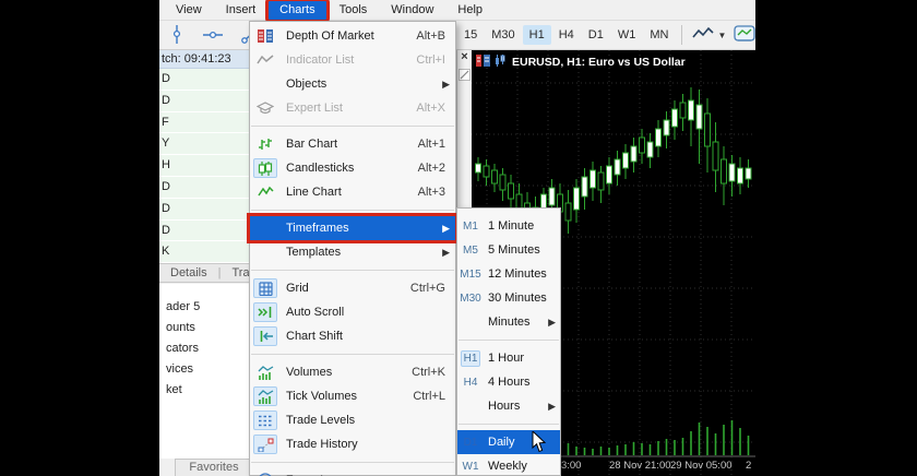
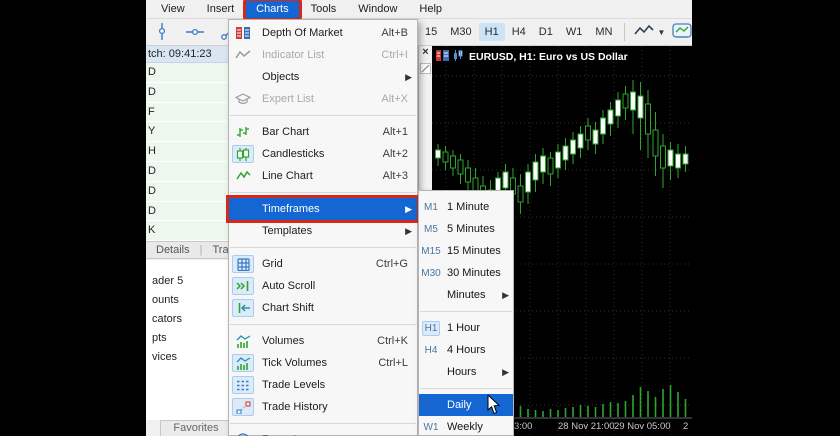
  View
  Insert
  Charts
  Tools
  Window
  Help
  15
  M30
  H1
  H4
  D1
  W1
  MN
  ▼
  tch: 09:41:23
  D
  D
  F
  Y
  H
  D
  D
  D
  K
  Details
  |
  Tra
  ader 5
  ounts
  cators
+ pts
  vices
- ket
  Favorites
  ×
  EURUSD, H1: Euro vs US Dollar
  28 Nov 21:00
  29 Nov 05:00
  2
  Depth Of Market
  Alt+B
  Indicator List
  Ctrl+I
  Objects
  ▶
  Expert List
  Alt+X
  Bar Chart
  Alt+1
  Candlesticks
  Alt+2
  Line Chart
  Alt+3
  Timeframes
  ▶
  Templates
  ▶
  Grid
  Ctrl+G
  Auto Scroll
  Chart Shift
  Volumes
  Ctrl+K
  Tick Volumes
  Ctrl+L
  Trade Levels
  Trade History
  M1
  1 Minute
  M5
  5 Minutes
  M15
- 12 Minutes
+ 15 Minutes
  M30
  30 Minutes
  Minutes
  ▶
  H1
  1 Hour
  H4
  4 Hours
  Hours
  ▶
  D1
  Daily
  W1
  Weekly
